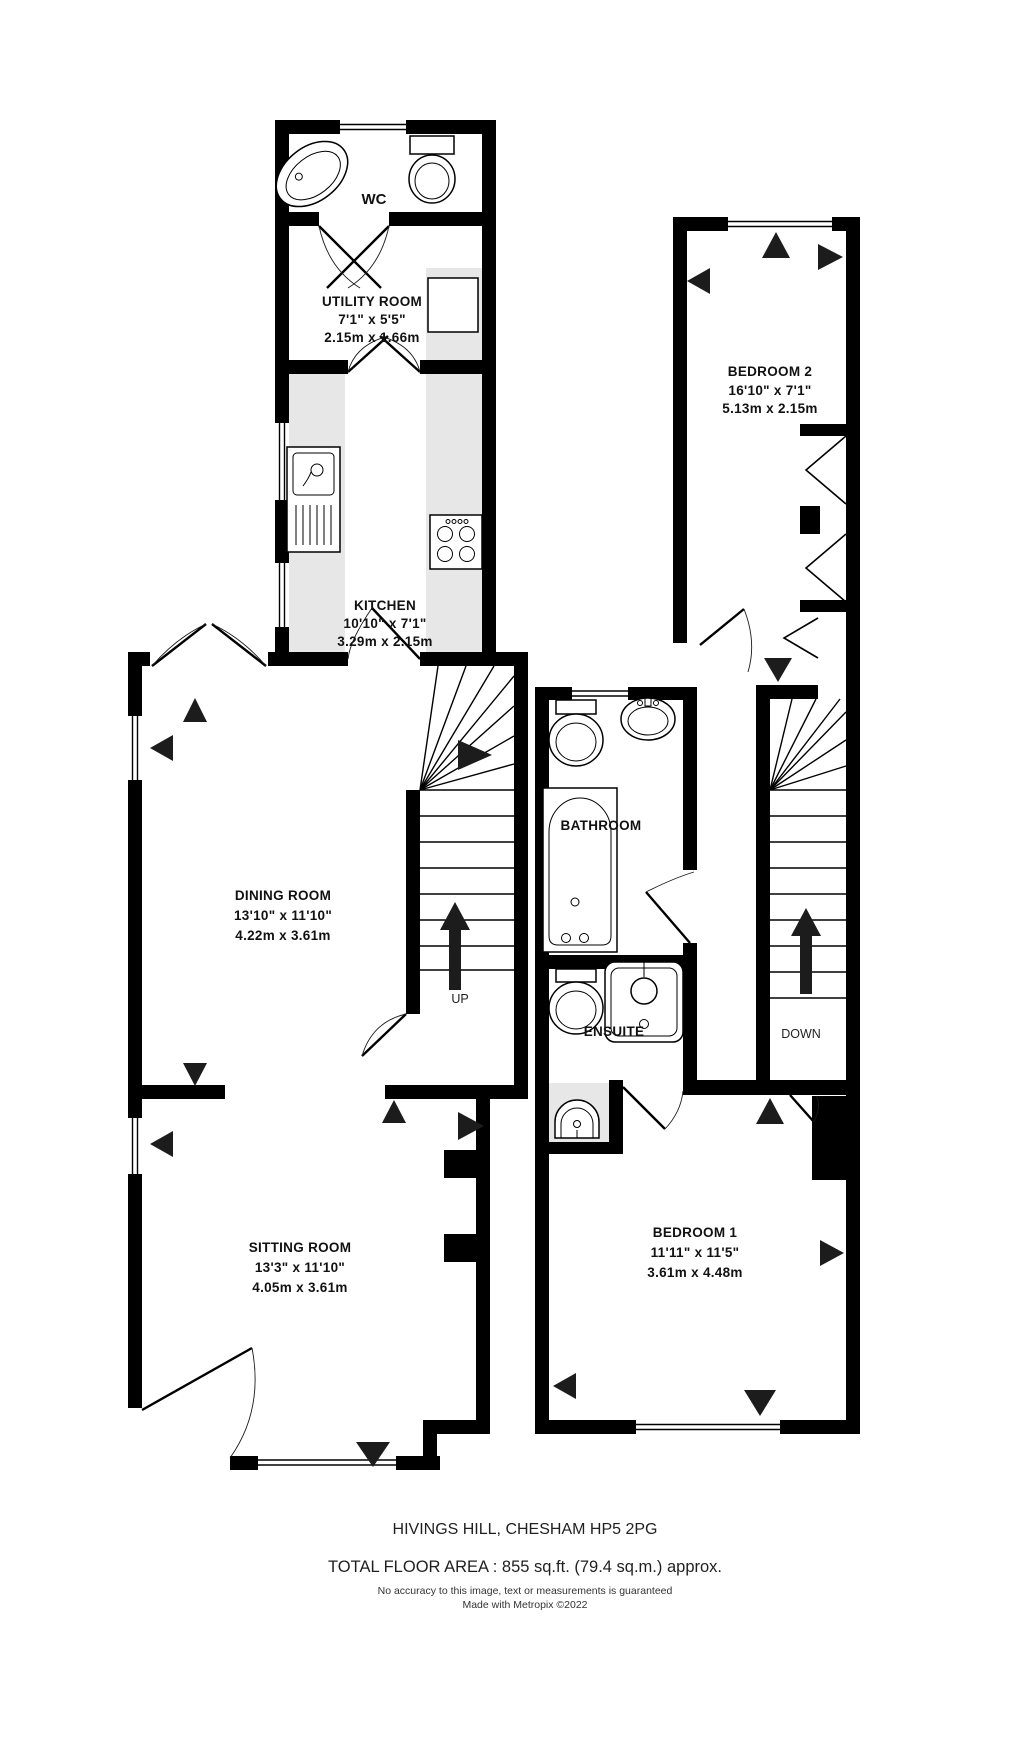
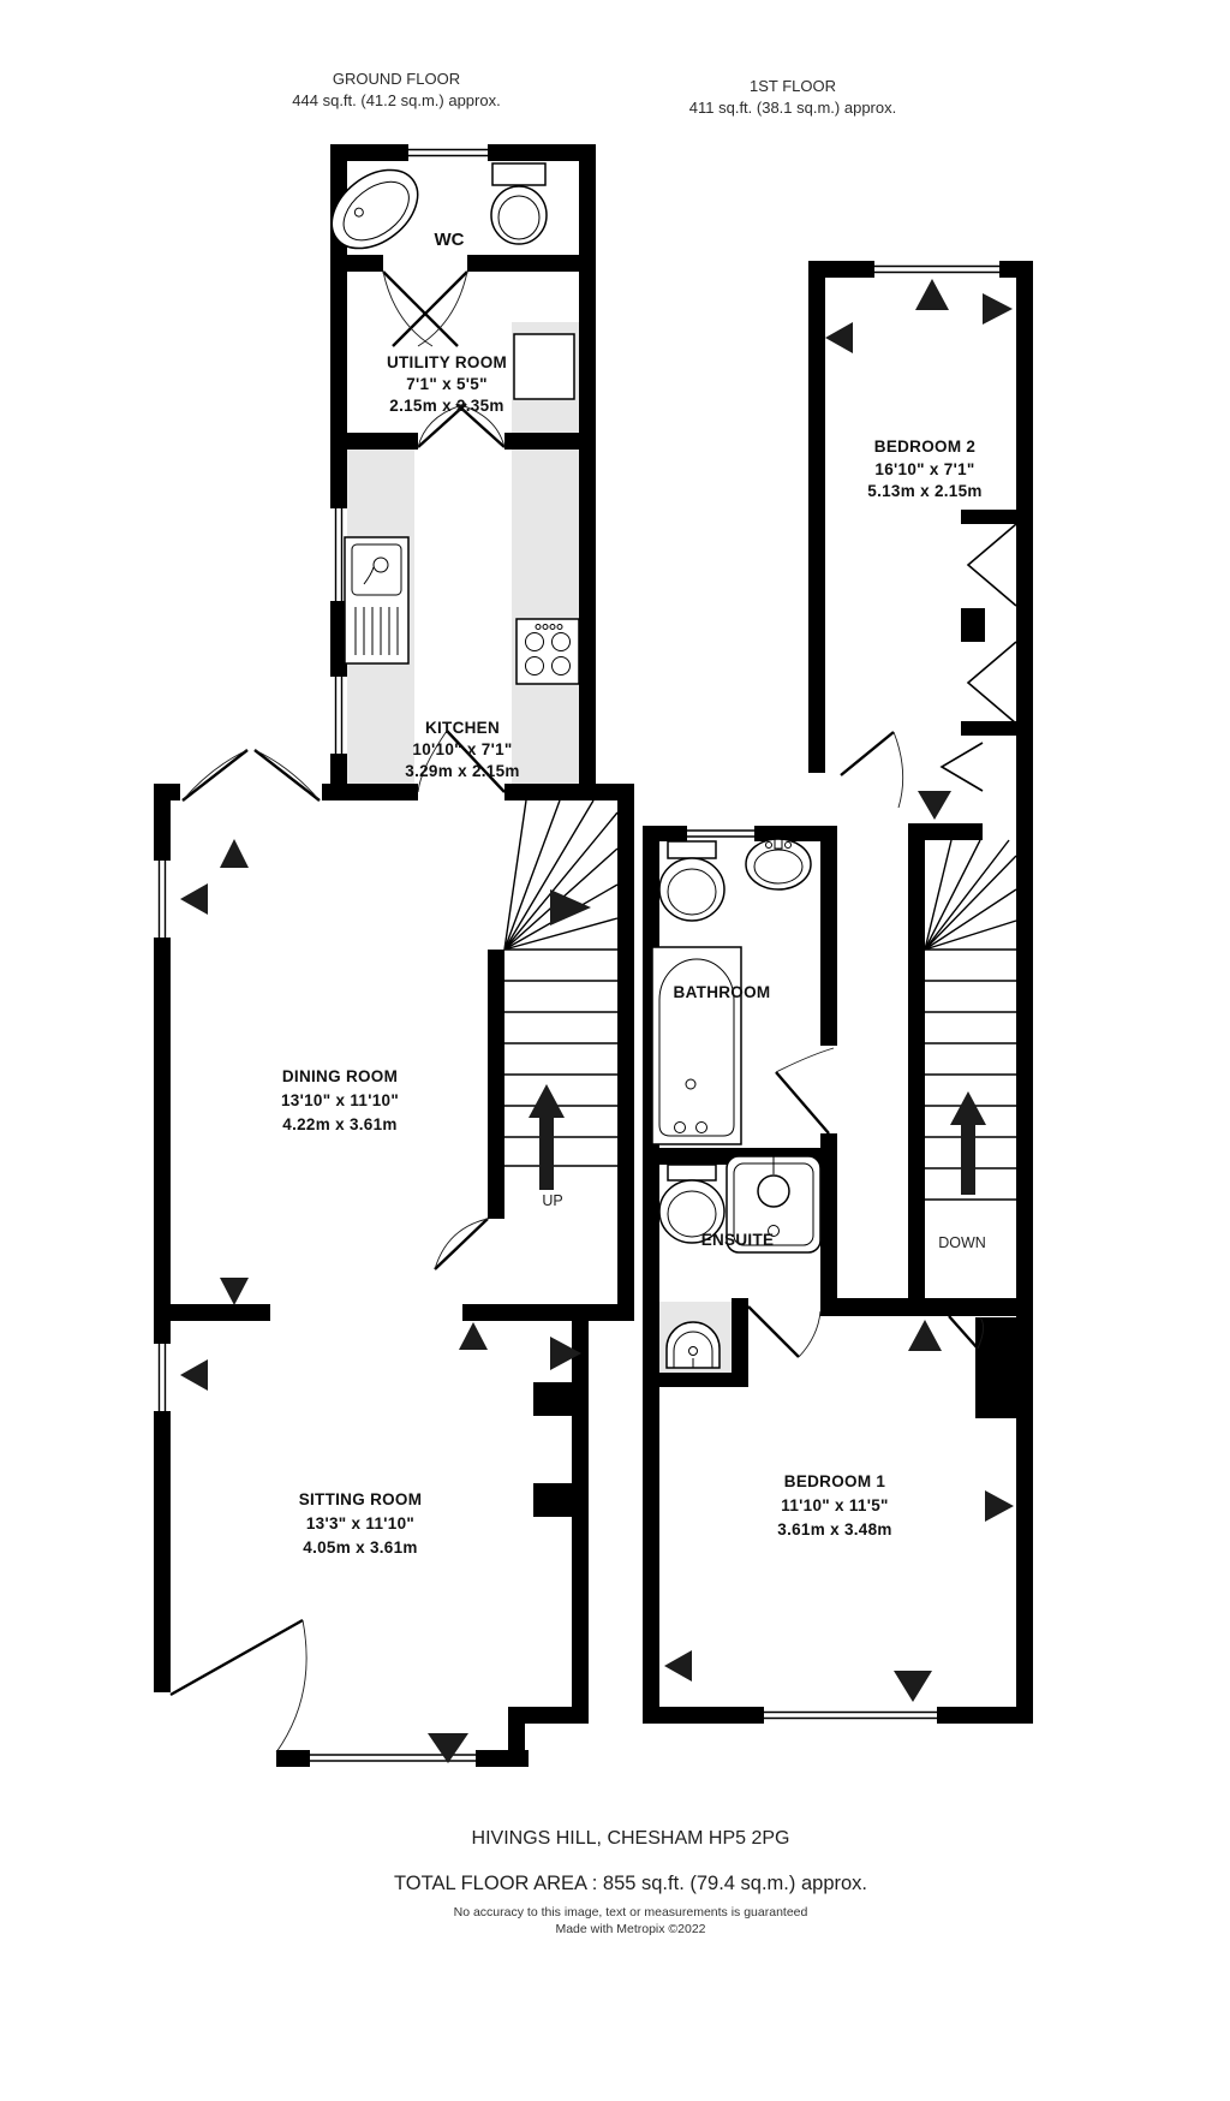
+ GROUND FLOOR
+ 444 sq.ft. (41.2 sq.m.) approx.
+ 1ST FLOOR
+ 411 sq.ft. (38.1 sq.m.) approx.
  UP
  WC
  UTILITY ROOM
  7'1" x 5'5"
- 2.15m x 1.66m
+ 2.15m x 2.35m
  KITCHEN
  10'10" x 7'1"
  3.29m x 2.15m
  DINING ROOM
  13'10" x 11'10"
  4.22m x 3.61m
  SITTING ROOM
  13'3" x 11'10"
  4.05m x 3.61m
  DOWN
  BEDROOM 2
  16'10" x 7'1"
  5.13m x 2.15m
  BATHROOM
  ENSUITE
  BEDROOM 1
- 11'11" x 11'5"
+ 11'10" x 11'5"
- 3.61m x 4.48m
+ 3.61m x 3.48m
  HIVINGS HILL, CHESHAM HP5 2PG
  TOTAL FLOOR AREA : 855 sq.ft. (79.4 sq.m.) approx.
  No accuracy to this image, text or measurements is guaranteed
  Made with Metropix ©2022
